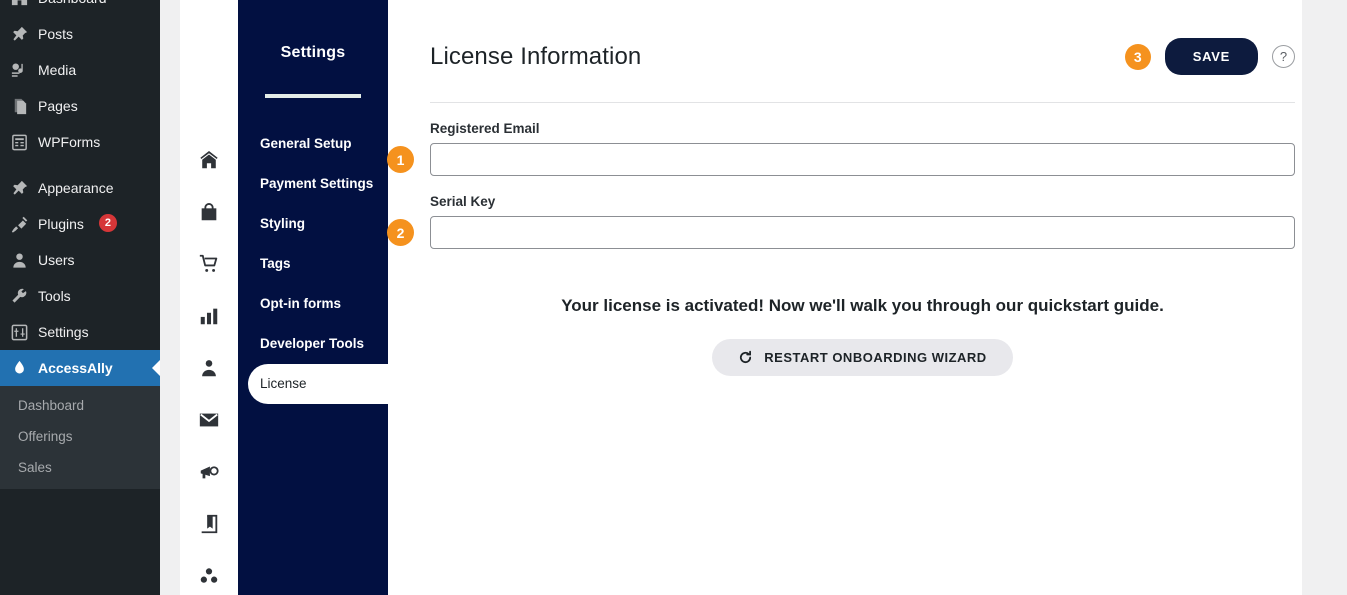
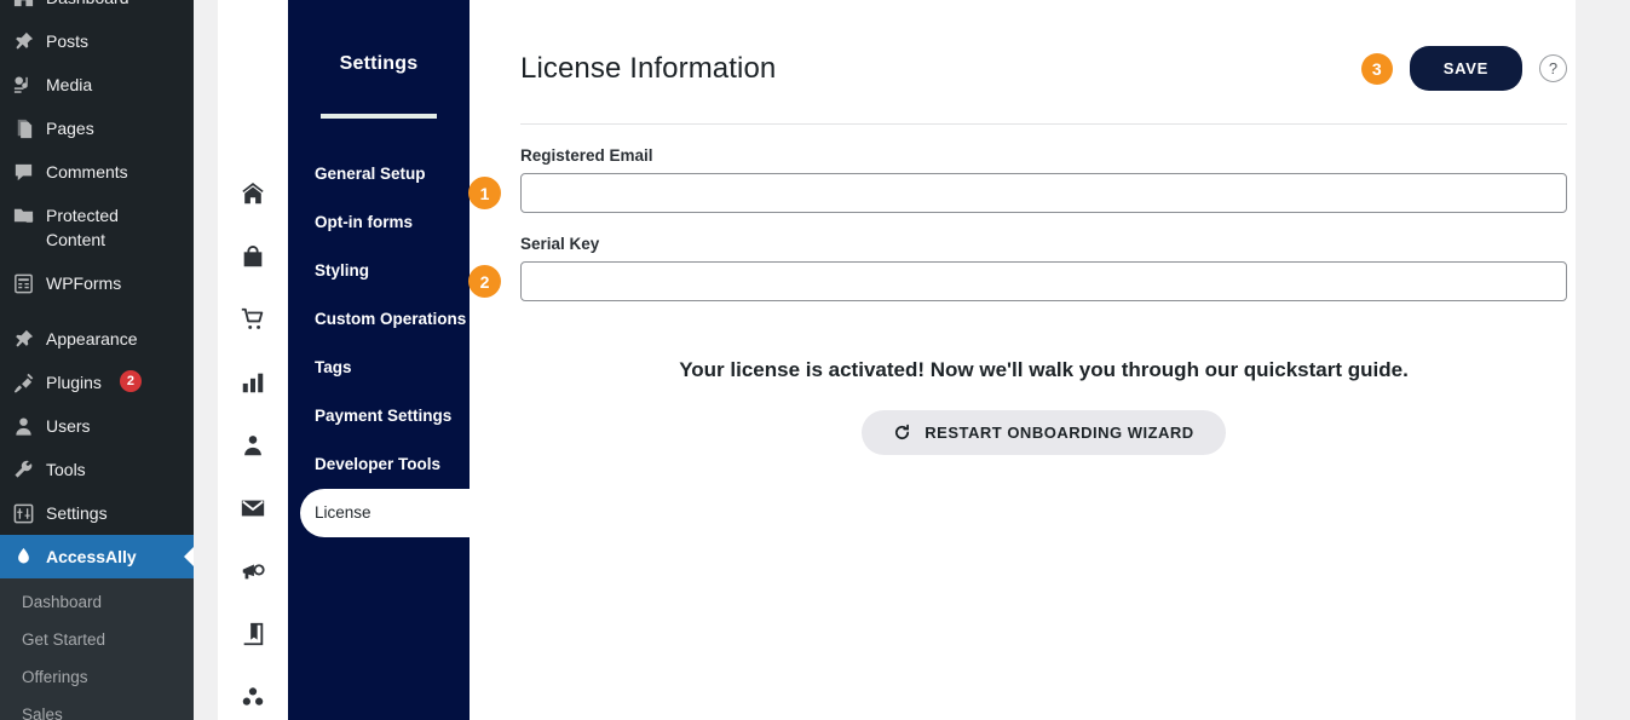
  Posts
  Media
  Pages
+ Comments
+ Protected
+ Content
  WPForms
  Appearance
  Plugins
  2
  Users
  Tools
  Settings
  AccessAlly
  Dashboard
+ Get Started
  Offerings
  Sales
  Settings
  General Setup
- Payment Settings
+ Opt-in forms
  Styling
+ Custom Operations
  Tags
- Opt-in forms
+ Payment Settings
  Developer Tools
  License
  License Information
  3
  SAVE
  ?
  1
  Registered Email
  2
  Serial Key
  Your license is activated! Now we'll walk you through our quickstart guide.
  RESTART ONBOARDING WIZARD
